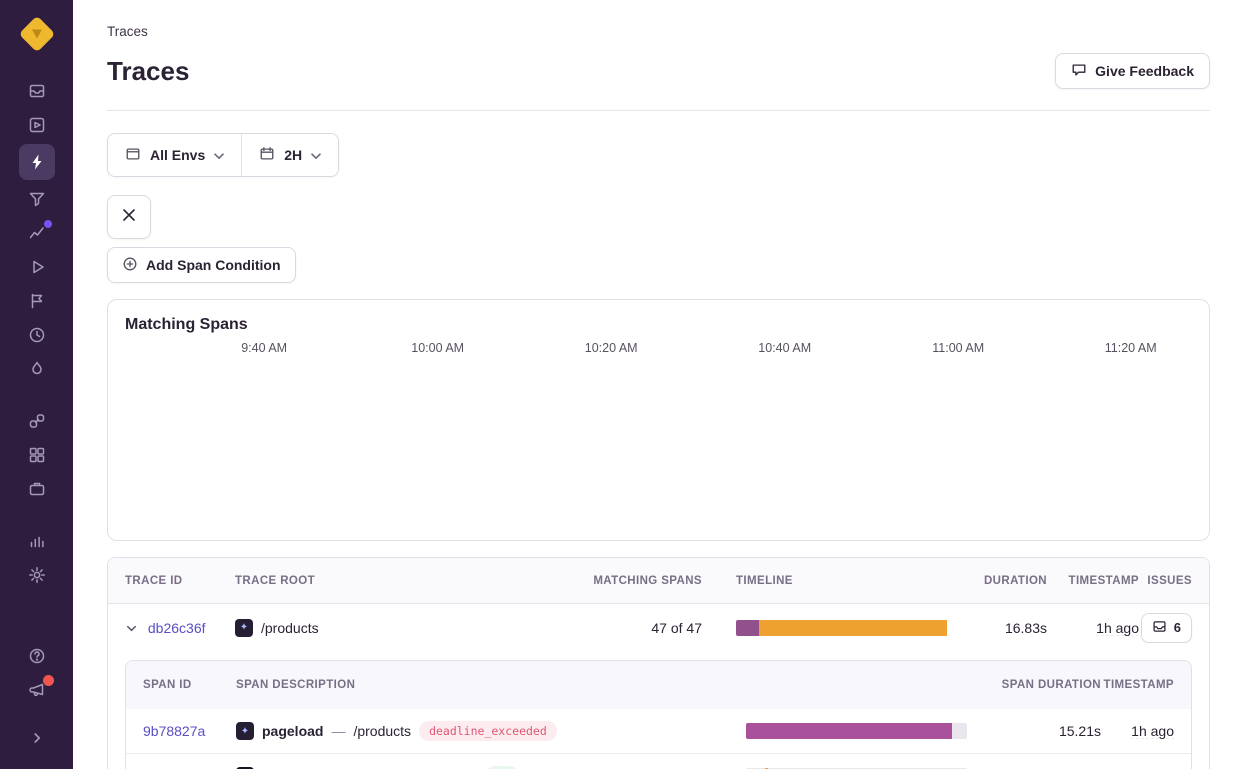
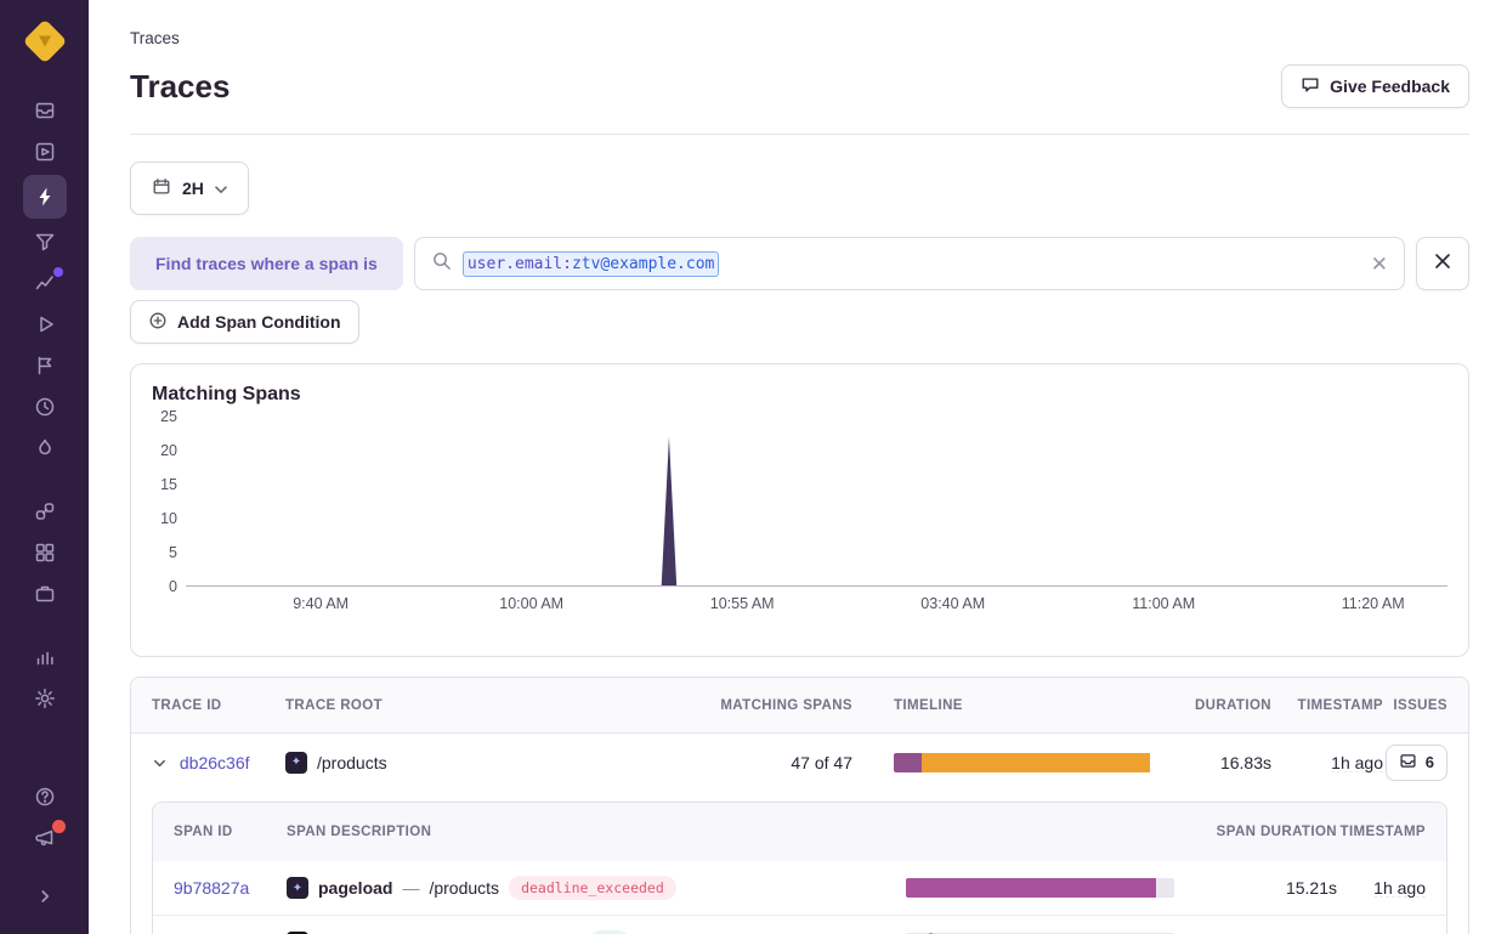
  Traces
  Traces
  Give Feedback
- All Envs
  2H
+ Find traces where a span is
+ user.email:ztv@example.com
+ ✕
  Add Span Condition
  Matching Spans
+ 25
+ 20
+ 15
+ 10
+ 5
+ 0
  9:40 AM
  10:00 AM
- 10:20 AM
+ 10:55 AM
- 10:40 AM
+ 03:40 AM
  11:00 AM
  11:20 AM
  TRACE ID
  TRACE ROOT
  MATCHING SPANS
  TIMELINE
  DURATION
  TIMESTAMP
  ISSUES
  db26c36f
  ✦
  /products
  47 of 47
  16.83s
  1h ago
  6
  SPAN ID
  SPAN DESCRIPTION
  SPAN DURATION
  TIMESTAMP
  9b78827a
  ✦
  pageload
  —
  /products
  deadline_exceeded
  15.21s
  1h ago
